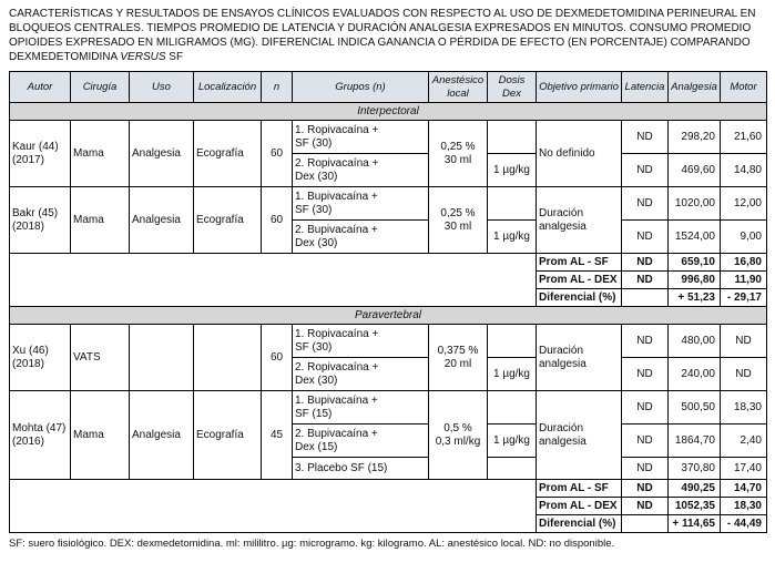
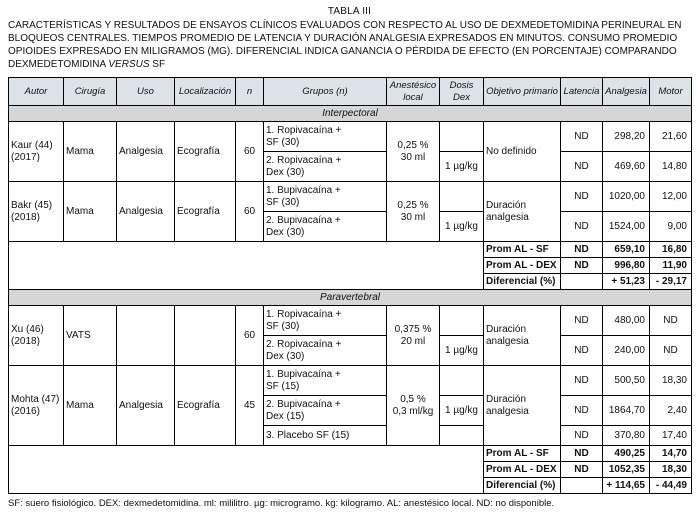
+ TABLA III
  CARACTERÍSTICAS Y RESULTADOS DE ENSAYOS CLÍNICOS EVALUADOS CON RESPECTO AL USO DE DEXMEDETOMIDINA PERINEURAL EN BLOQUEOS CENTRALES. TIEMPOS PROMEDIO DE LATENCIA Y DURACIÓN ANALGESIA EXPRESADOS EN MINUTOS. CONSUMO PROMEDIO OPIOIDES EXPRESADO EN MILIGRAMOS (MG). DIFERENCIAL INDICA GANANCIA O PÉRDIDA DE EFECTO (EN PORCENTAJE) COMPARANDO DEXMEDETOMIDINA VERSUS SF
  Autor	Cirugía	Uso	Localización	n	Grupos (n)	Anestésico local	Dosis Dex	Objetivo primario	Latencia	Analgesia	Motor
  Interpectoral
  Kaur (44) (2017)	Mama	Analgesia	Ecografía	60	1. Ropivacaína + SF (30)	0,25 % 30 ml		No definido	ND	298,20	21,60
  2. Ropivacaína + Dex (30)	1 µg/kg	ND	469,60	14,80
  Bakr (45) (2018)	Mama	Analgesia	Ecografía	60	1. Bupivacaína + SF (30)	0,25 % 30 ml		Duración analgesia	ND	1020,00	12,00
  2. Bupivacaína + Dex (30)	1 µg/kg	ND	1524,00	9,00
  	Prom AL - SF	ND	659,10	16,80
  Prom AL - DEX	ND	996,80	11,90
  Diferencial (%)		+ 51,23	- 29,17
  Paravertebral
  Xu (46) (2018)	VATS			60	1. Ropivacaína + SF (30)	0,375 % 20 ml		Duración analgesia	ND	480,00	ND
  2. Ropivacaína + Dex (30)	1 µg/kg	ND	240,00	ND
  Mohta (47) (2016)	Mama	Analgesia	Ecografía	45	1. Bupivacaína + SF (15)	0,5 % 0,3 ml/kg		Duración analgesia	ND	500,50	18,30
  2. Bupivacaína + Dex (15)	1 µg/kg	ND	1864,70	2,40
  3. Placebo SF (15)		ND	370,80	17,40
  	Prom AL - SF	ND	490,25	14,70
  Prom AL - DEX	ND	1052,35	18,30
  Diferencial (%)		+ 114,65	- 44,49
  SF: suero fisiológico. DEX: dexmedetomidina. ml: mililitro. µg: microgramo. kg: kilogramo. AL: anestésico local. ND: no disponible.
